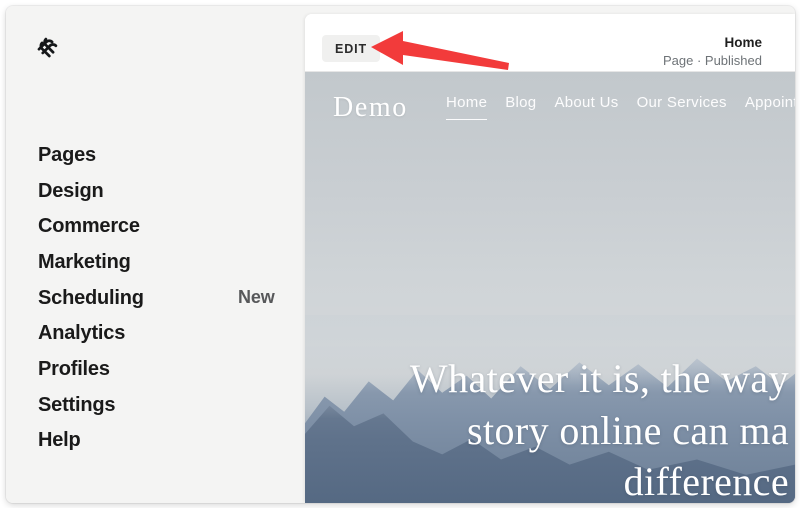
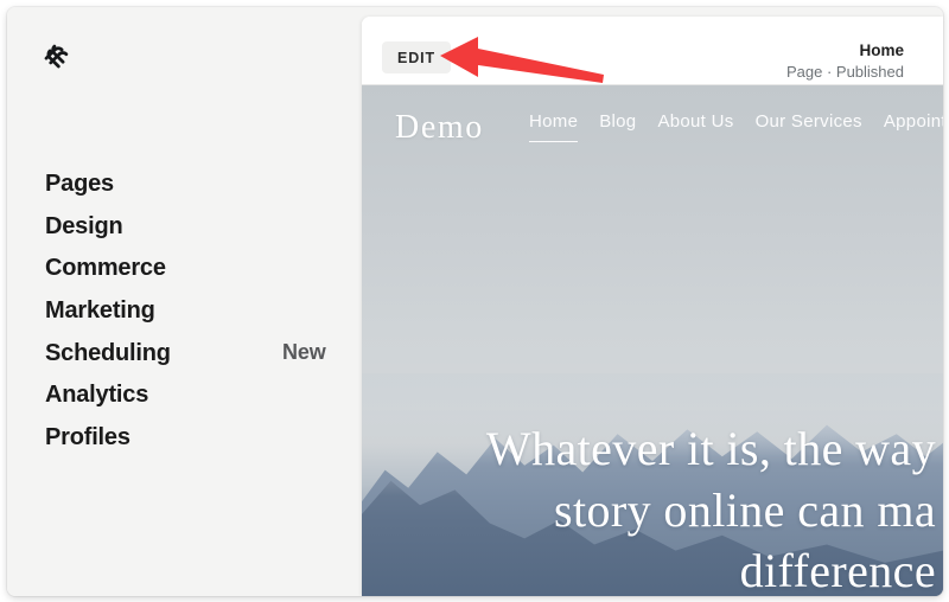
  Pages
  Design
  Commerce
  Marketing
  Scheduling
  New
  Analytics
  Profiles
- Settings
- Help
  EDIT
  Home
  Page · Published
  Demo
  Home
  Blog
  About Us
  Our Services
  Whatever it is, the way
  story online can ma
  difference
